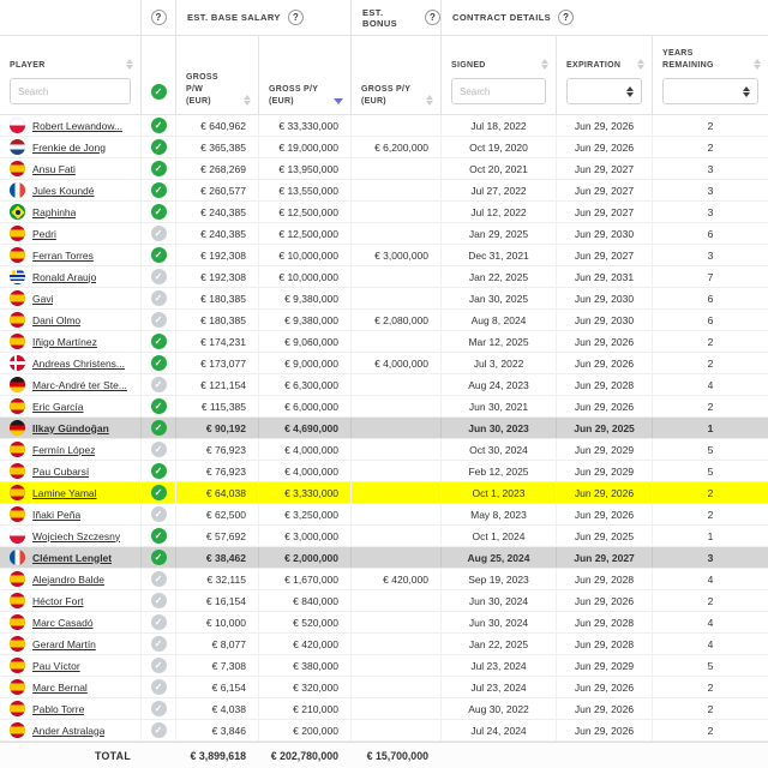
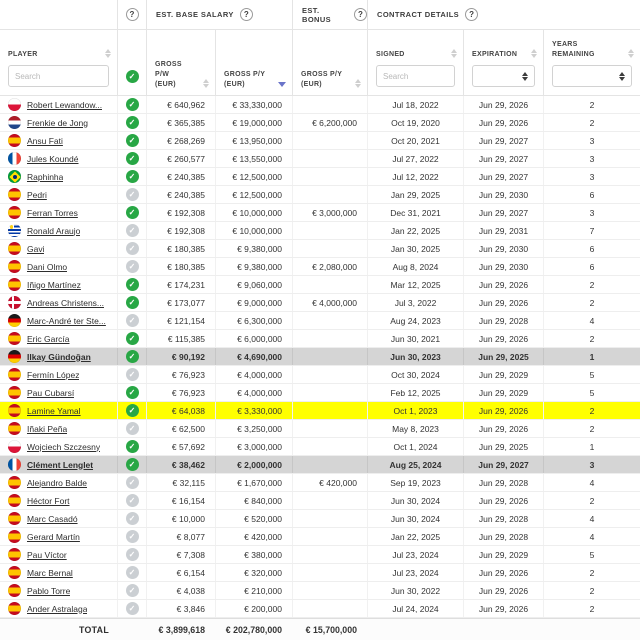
  ?
  EST. BASE SALARY
  ?
  EST. BONUS
  ?
  CONTRACT DETAILS
  ?
  Search
  ✓
  Search
  Robert Lewandow...
  ✓
  € 640,962
  € 33,330,000
  Jul 18, 2022
  Jun 29, 2026
  2
  Frenkie de Jong
  ✓
  € 365,385
  € 19,000,000
  € 6,200,000
  Oct 19, 2020
  Jun 29, 2026
  2
  Ansu Fati
  ✓
  € 268,269
  € 13,950,000
  Oct 20, 2021
  Jun 29, 2027
  3
  Jules Koundé
  ✓
  € 260,577
  € 13,550,000
  Jul 27, 2022
  Jun 29, 2027
  3
  Raphinha
  ✓
  € 240,385
  € 12,500,000
  Jul 12, 2022
  Jun 29, 2027
  3
  Pedri
  ✓
  € 240,385
  € 12,500,000
  Jan 29, 2025
  Jun 29, 2030
  6
  Ferran Torres
  ✓
  € 192,308
  € 10,000,000
  € 3,000,000
  Dec 31, 2021
  Jun 29, 2027
  3
  Ronald Araujo
  ✓
  € 192,308
  € 10,000,000
  Jan 22, 2025
  Jun 29, 2031
  7
  Gavi
  ✓
  € 180,385
  € 9,380,000
  Jan 30, 2025
  Jun 29, 2030
  6
  Dani Olmo
  ✓
  € 180,385
  € 9,380,000
  € 2,080,000
  Aug 8, 2024
  Jun 29, 2030
  6
  Iñigo Martínez
  ✓
  € 174,231
  € 9,060,000
  Mar 12, 2025
  Jun 29, 2026
  2
  Andreas Christens...
  ✓
  € 173,077
  € 9,000,000
  € 4,000,000
  Jul 3, 2022
  Jun 29, 2026
  2
  Marc-André ter Ste...
  ✓
  € 121,154
  € 6,300,000
  Aug 24, 2023
  Jun 29, 2028
  4
  Eric García
  ✓
  € 115,385
  € 6,000,000
  Jun 30, 2021
  Jun 29, 2026
  2
  Ilkay Gündoğan
  ✓
  € 90,192
  € 4,690,000
  Jun 30, 2023
  Jun 29, 2025
  1
  Fermín López
  ✓
  € 76,923
  € 4,000,000
  Oct 30, 2024
  Jun 29, 2029
  5
  Pau Cubarsí
  ✓
  € 76,923
  € 4,000,000
  Feb 12, 2025
  Jun 29, 2029
  5
  Lamine Yamal
  ✓
  € 64,038
  € 3,330,000
  Oct 1, 2023
  Jun 29, 2026
  2
  Iñaki Peña
  ✓
  € 62,500
  € 3,250,000
  May 8, 2023
  Jun 29, 2026
  2
  Wojciech Szczesny
  ✓
  € 57,692
  € 3,000,000
  Oct 1, 2024
  Jun 29, 2025
  1
  Clément Lenglet
  ✓
  € 38,462
  € 2,000,000
  Aug 25, 2024
  Jun 29, 2027
  3
  Alejandro Balde
  ✓
  € 32,115
  € 1,670,000
  € 420,000
  Sep 19, 2023
  Jun 29, 2028
  4
  Héctor Fort
  ✓
  € 16,154
  € 840,000
  Jun 30, 2024
  Jun 29, 2026
  2
  Marc Casadó
  ✓
  € 10,000
  € 520,000
  Jun 30, 2024
  Jun 29, 2028
  4
  Gerard Martín
  ✓
  € 8,077
  € 420,000
  Jan 22, 2025
  Jun 29, 2028
  4
  Pau Víctor
  ✓
  € 7,308
  € 380,000
  Jul 23, 2024
  Jun 29, 2029
  5
  Marc Bernal
  ✓
  € 6,154
  € 320,000
  Jul 23, 2024
  Jun 29, 2026
  2
  Pablo Torre
  ✓
  € 4,038
  € 210,000
- Aug 30, 2022
+ Jun 30, 2022
  Jun 29, 2026
  2
  Ander Astralaga
  ✓
  € 3,846
  € 200,000
  Jul 24, 2024
  Jun 29, 2026
  2
  TOTAL
  € 3,899,618
  € 202,780,000
  € 15,700,000
